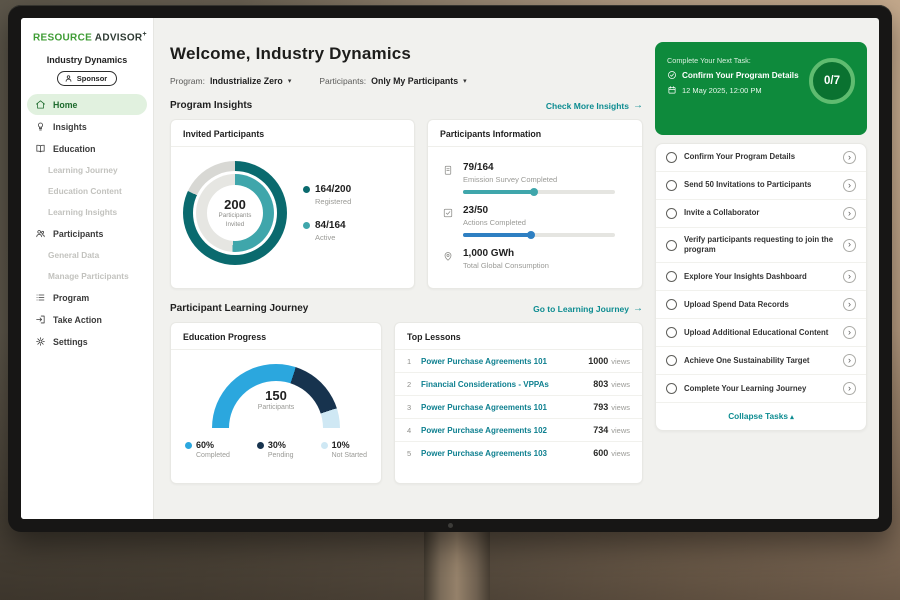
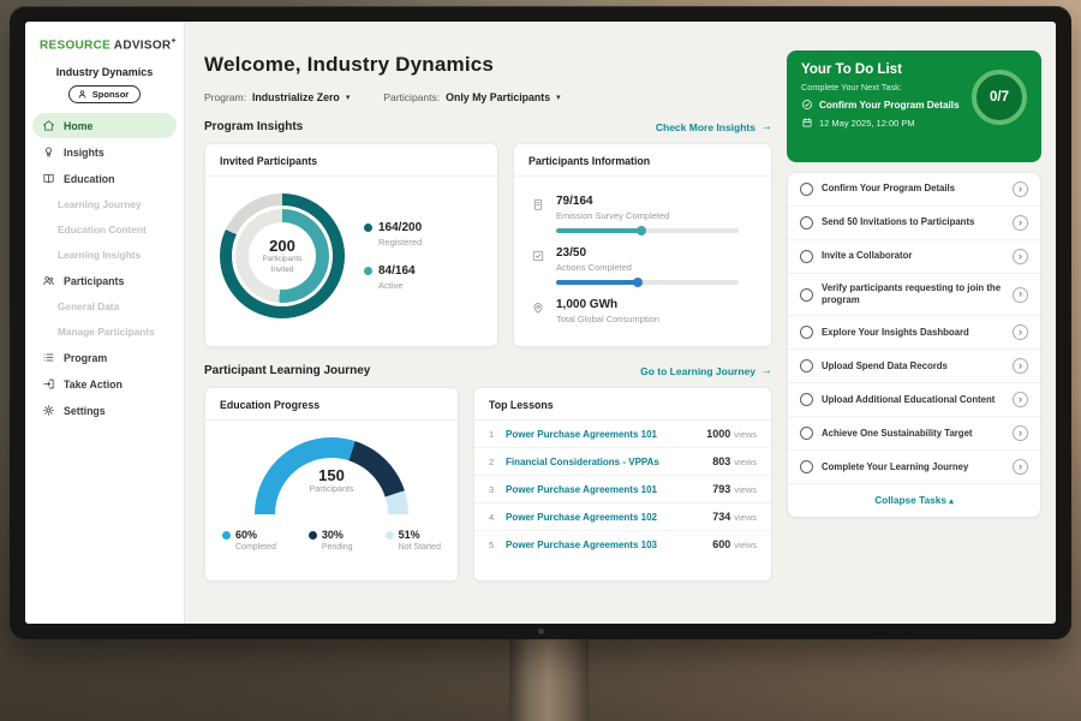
  RESOURCE ADVISOR
  Industry Dynamics
  Sponsor
  Home
  Insights
  Education
  Learning Journey
  Education Content
  Learning Insights
  Participants
  General Data
  Manage Participants
  Program
  Take Action
  Settings
  Welcome, Industry Dynamics
  Program:
  Industrialize Zero
  Participants:
  Only My Participants
  Program Insights
  Check More Insights
  →
  Invited Participants
  200
  164/200
  Registered
  84/164
  Active
  Participants Information
  79/164
  Emission Survey Completed
  23/50
  Actions Completed
  1,000 GWh
  Total Global Consumption
  Participant Learning Journey
  Go to Learning Journey
  →
  Education Progress
  150
  60%
  30%
- 10%
+ 51%
  Top Lessons
  1
  Power Purchase Agreements 101
  1000
  views
  2
  Financial Considerations - VPPAs
  803
  views
  3
  Power Purchase Agreements 101
  793
  views
  4
  Power Purchase Agreements 102
  734
  views
  5
  Power Purchase Agreements 103
  600
  views
+ Your To Do List
  Complete Your Next Task:
  Confirm Your Program Details
  12 May 2025, 12:00 PM
  0/7
  Confirm Your Program Details
  ›
  Send 50 Invitations to Participants
  ›
  Invite a Collaborator
  ›
  Verify participants requesting to join the program
  ›
  Explore Your Insights Dashboard
  ›
  Upload Spend Data Records
  ›
  Upload Additional Educational Content
  ›
  Achieve One Sustainability Target
  ›
  Complete Your Learning Journey
  ›
  Collapse Tasks
